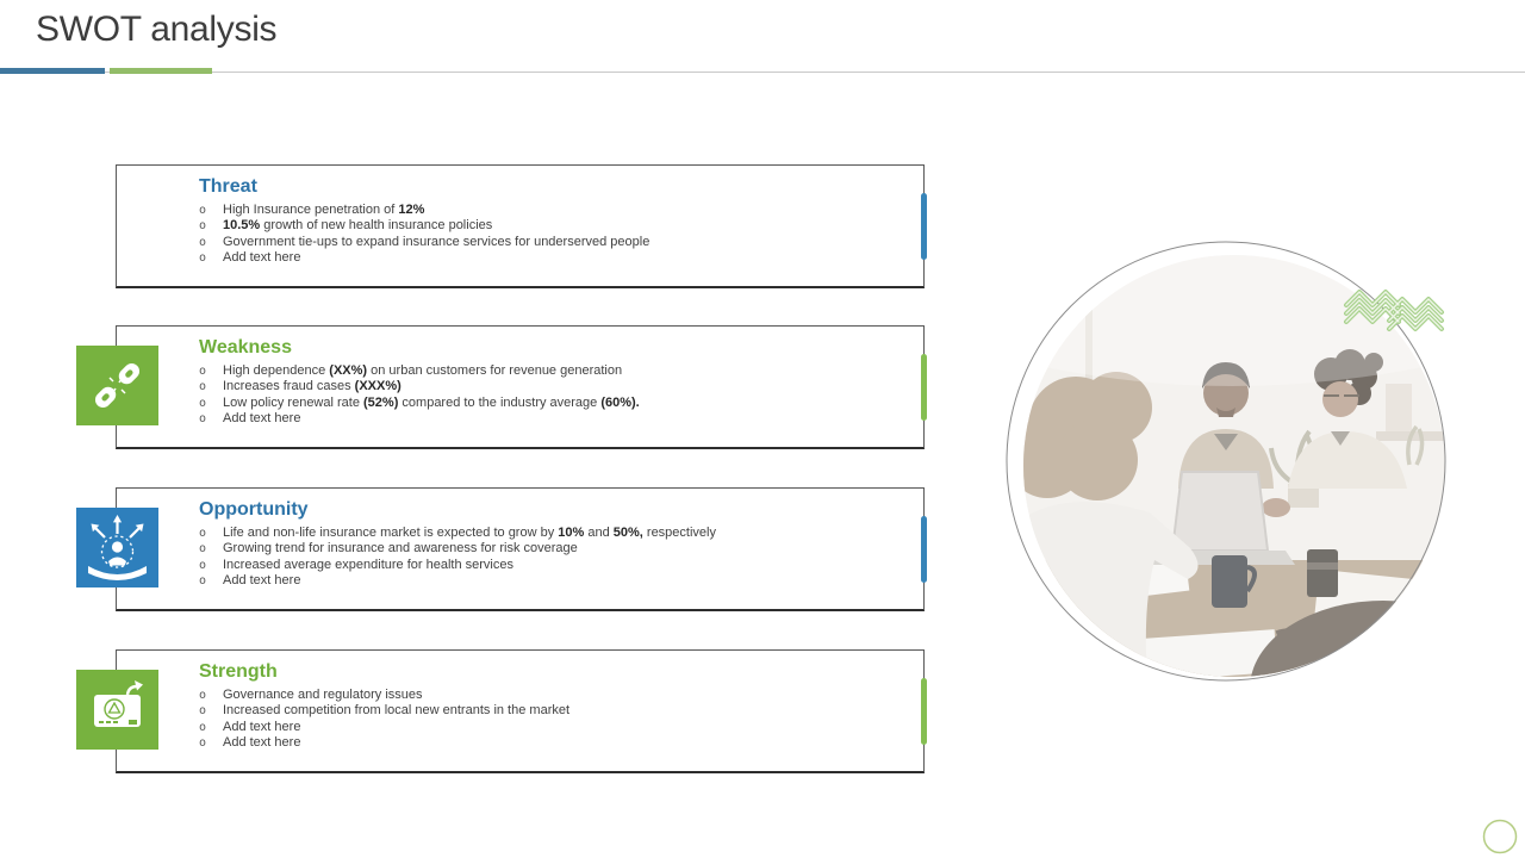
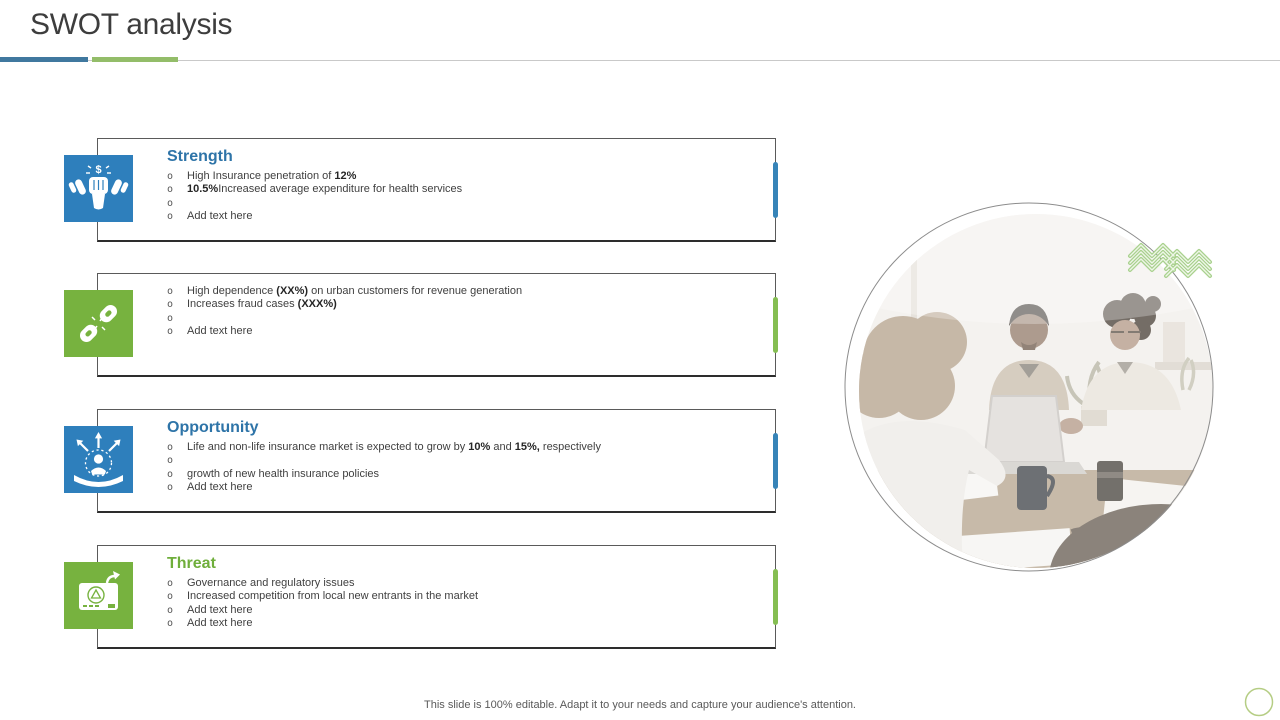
  SWOT analysis
+ $
- Threat
+ Strength
  o
  High Insurance penetration of 12%
  o
- 10.5% growth of new health insurance policies
+ 10.5%Increased average expenditure for health services
  o
- Government tie-ups to expand insurance services for underserved people
  o
  Add text here
- Weakness
  o
  High dependence (XX%) on urban customers for revenue generation
  o
  Increases fraud cases (XXX%)
  o
- Low policy renewal rate (52%) compared to the industry average (60%).
  o
  Add text here
  Opportunity
  o
- Life and non-life insurance market is expected to grow by 10% and 50%, respectively
+ Life and non-life insurance market is expected to grow by 10% and 15%, respectively
  o
- Growing trend for insurance and awareness for risk coverage
  o
- Increased average expenditure for health services
+ growth of new health insurance policies
  o
  Add text here
- Strength
+ Threat
  o
  Governance and regulatory issues
  o
  Increased competition from local new entrants in the market
  o
  Add text here
  o
  Add text here
+ This slide is 100% editable. Adapt it to your needs and capture your audience's attention.
